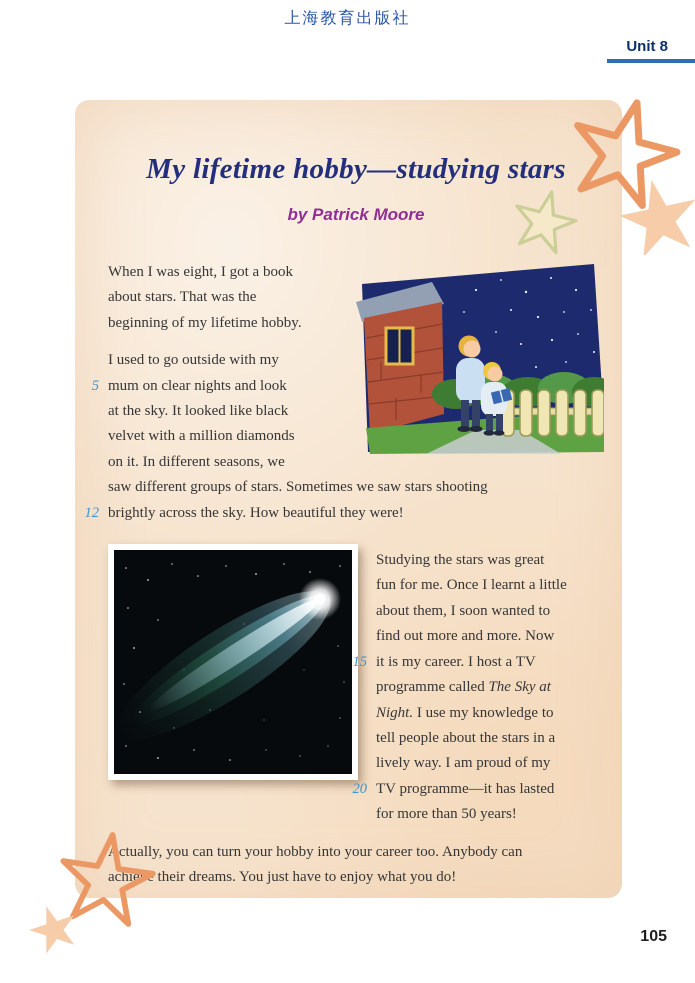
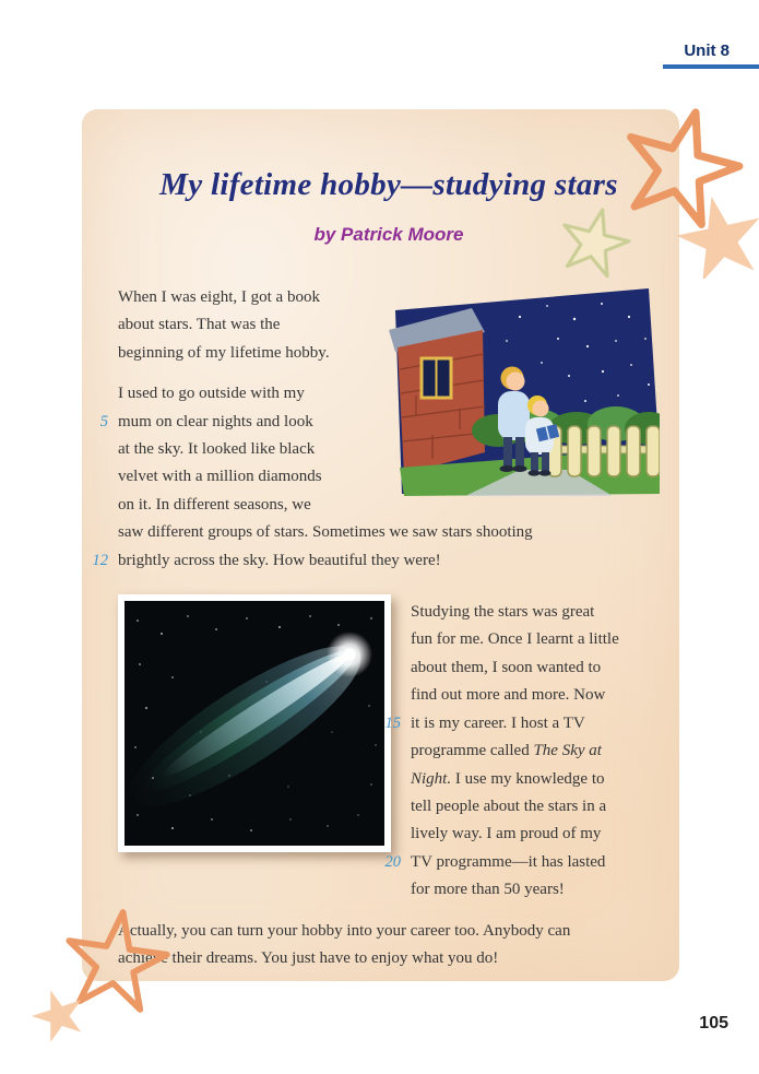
- 上海教育出版社
  Unit 8
  My lifetime hobby—studying stars
  by Patrick Moore
  When I was eight, I got a book
  about stars. That was the
  beginning of my lifetime hobby.
  5
  12
  I used to go outside with my
  mum on clear nights and look
  at the sky. It looked like black
  velvet with a million diamonds
  on it. In different seasons, we
  saw different groups of stars. Sometimes we saw stars shooting
  brightly across the sky. How beautiful they were!
  15
  20
  Studying the stars was great
  fun for me. Once I learnt a little
  about them, I soon wanted to
  find out more and more. Now
  it is my career. I host a TV
  programme called The Sky at
  Night. I use my knowledge to
  tell people about the stars in a
  lively way. I am proud of my
  TV programme—it has lasted
  for more than 50 years!
  ctually, you can turn your hobby into your career too. Anybody can
  achie their dreams. You just have to enjoy what you do!
  105
